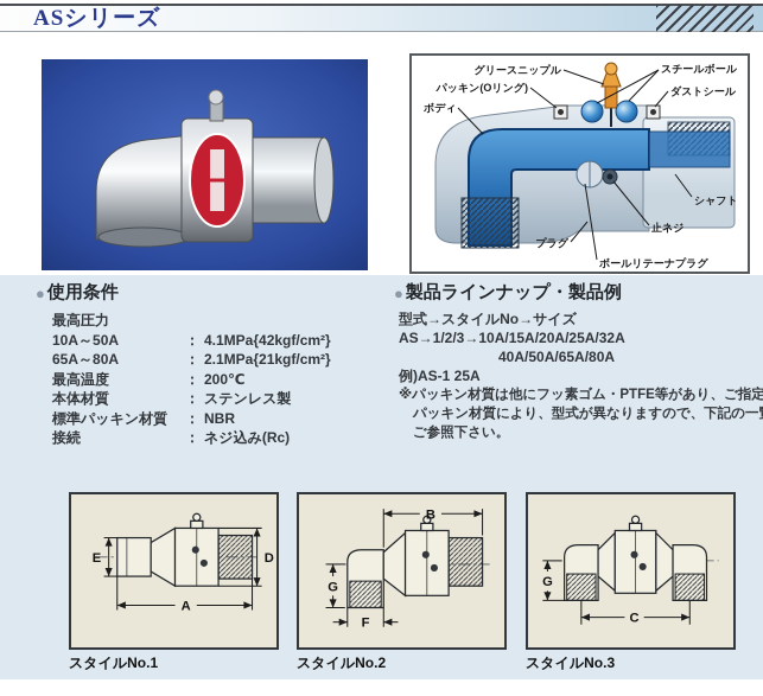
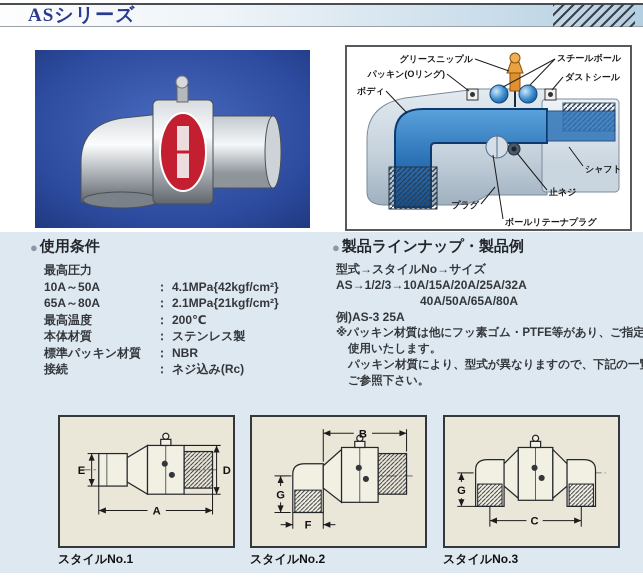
  ASシリーズ
  グリースニップル
  スチールボール
  パッキン(Oリング)
  ダストシール
  ボディ
  シャフト
  止ネジ
  プラグ
  ボールリテーナプラグ
  ●
  使用条件
  最高圧力
  10A～50A
  ：
  4.1MPa{42kgf/cm²}
  65A～80A
  ：
  2.1MPa{21kgf/cm²}
  最高温度
  ：
  200℃
  本体材質
  ：
  ステンレス製
  標準パッキン材質
  ：
  NBR
  接続
  ：
  ネジ込み(Rc)
  ●
  製品ラインナップ・製品例
  型式→スタイルNo→サイズ
  AS→1/2/3→10A/15A/20A/25A/32A
  40A/50A/65A/80A
- 例)AS-1 25A
+ 例)AS-3 25A
  ※パッキン材質は他にフッ素ゴム・PTFE等があり、ご指定
+ 使用いたします。
  パッキン材質により、型式が異なりますので、下記の一
  ご参照下さい。
  E
  D
  A
  スタイルNo.1
  B
  G
  F
  スタイルNo.2
  G
  C
  スタイルNo.3
